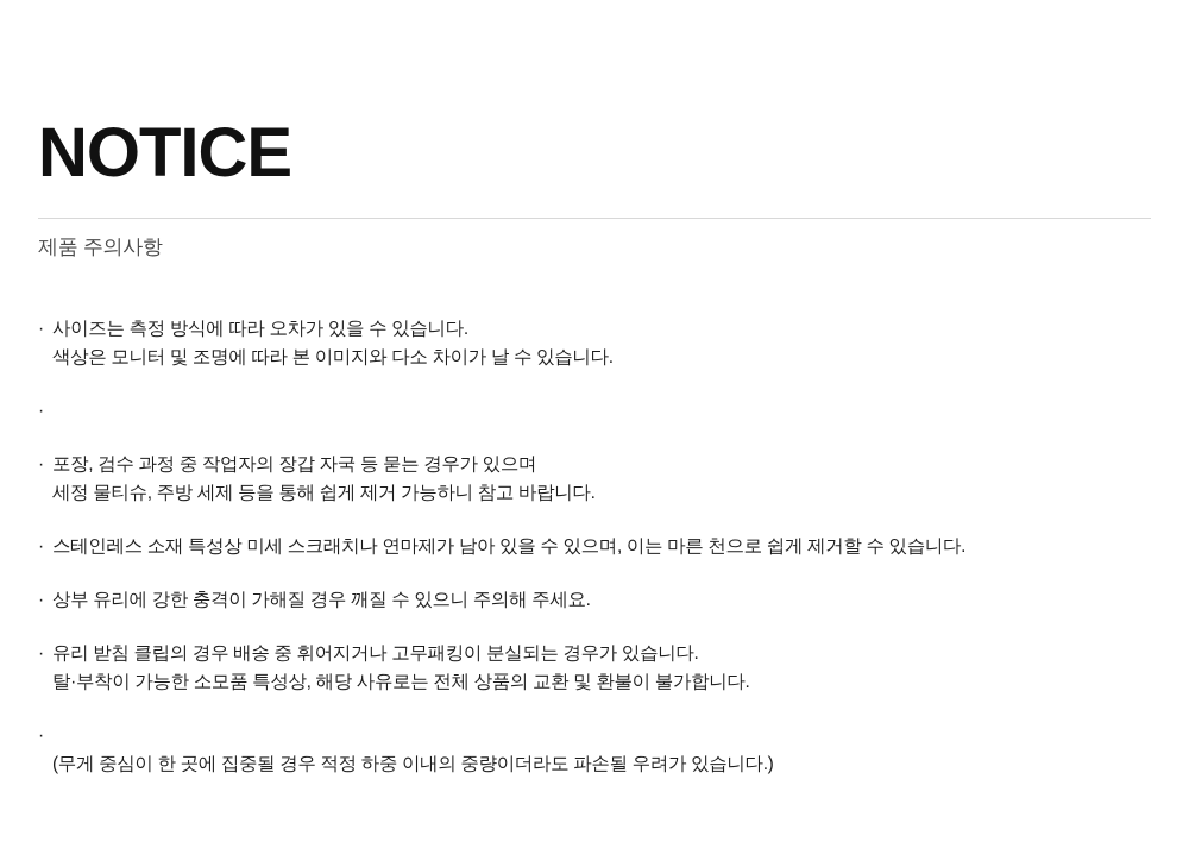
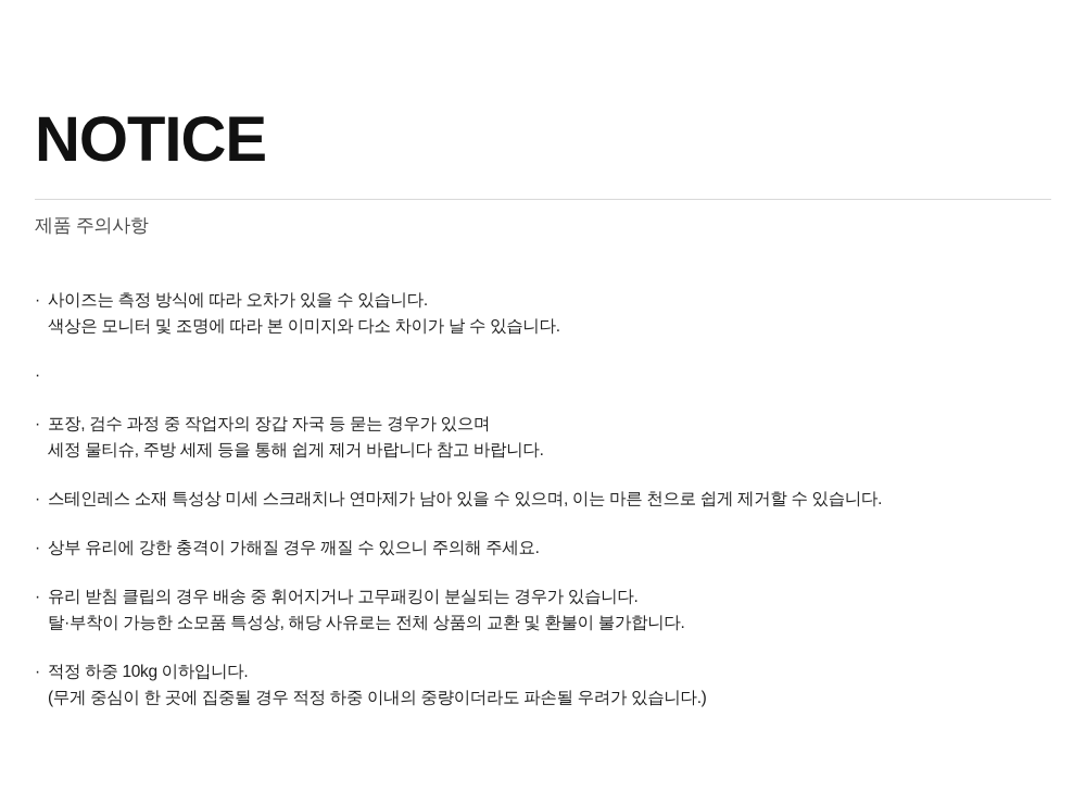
  NOTICE
  제품 주의사항
  ·
  사이즈는 측정 방식에 따라 오차가 있을 수 있습니다.
  색상은 모니터 및 조명에 따라 본 이미지와 다소 차이가 날 수 있습니다.
  ·
  ·
  포장, 검수 과정 중 작업자의 장갑 자국 등 묻는 경우가 있으며
- 세정 물티슈, 주방 세제 등을 통해 쉽게 제거 가능하니 참고 바랍니다.
+ 세정 물티슈, 주방 세제 등을 통해 쉽게 제거 바랍니다 참고 바랍니다.
  ·
  스테인레스 소재 특성상 미세 스크래치나 연마제가 남아 있을 수 있으며, 이는 마른 천으로 쉽게 제거할 수 있습니다.
  ·
  상부 유리에 강한 충격이 가해질 경우 깨질 수 있으니 주의해 주세요.
  ·
  유리 받침 클립의 경우 배송 중 휘어지거나 고무패킹이 분실되는 경우가 있습니다.
  탈·부착이 가능한 소모품 특성상, 해당 사유로는 전체 상품의 교환 및 환불이 불가합니다.
  ·
+ 적정 하중 10kg 이하입니다.
  (무게 중심이 한 곳에 집중될 경우 적정 하중 이내의 중량이더라도 파손될 우려가 있습니다.)
